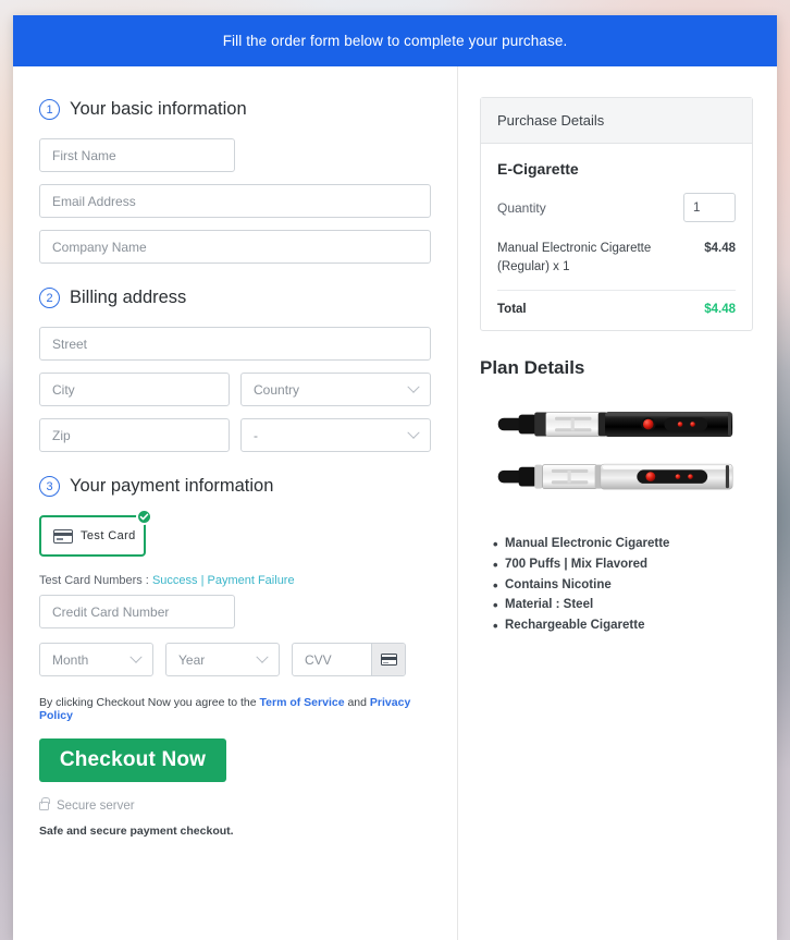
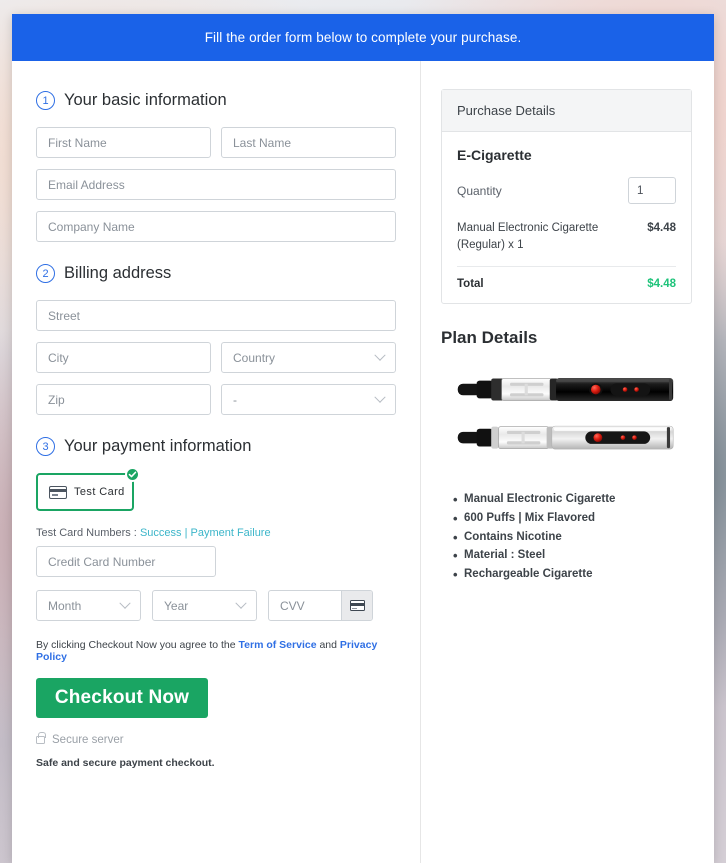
  Fill the order form below to complete your purchase.
  1
  Your basic information
  First Name
+ Last Name
  Email Address
  Company Name
  2
  Billing address
  Street
  City
  Country
  Zip
  -
  3
  Your payment information
  Test Card
  Test Card Numbers : Success | Payment Failure
  Credit Card Number
  Month
  Year
  CVV
  By clicking Checkout Now you agree to the Term of Service and Privacy Policy
  Checkout Now
  Secure server
  Safe and secure payment checkout.
  Purchase Details
  E-Cigarette
  Quantity
  1
  Manual Electronic Cigarette (Regular) x 1
  $4.48
  Total
  $4.48
  Plan Details
  Manual Electronic Cigarette
- 700 Puffs | Mix Flavored
+ 600 Puffs | Mix Flavored
  Contains Nicotine
  Material : Steel
  Rechargeable Cigarette
